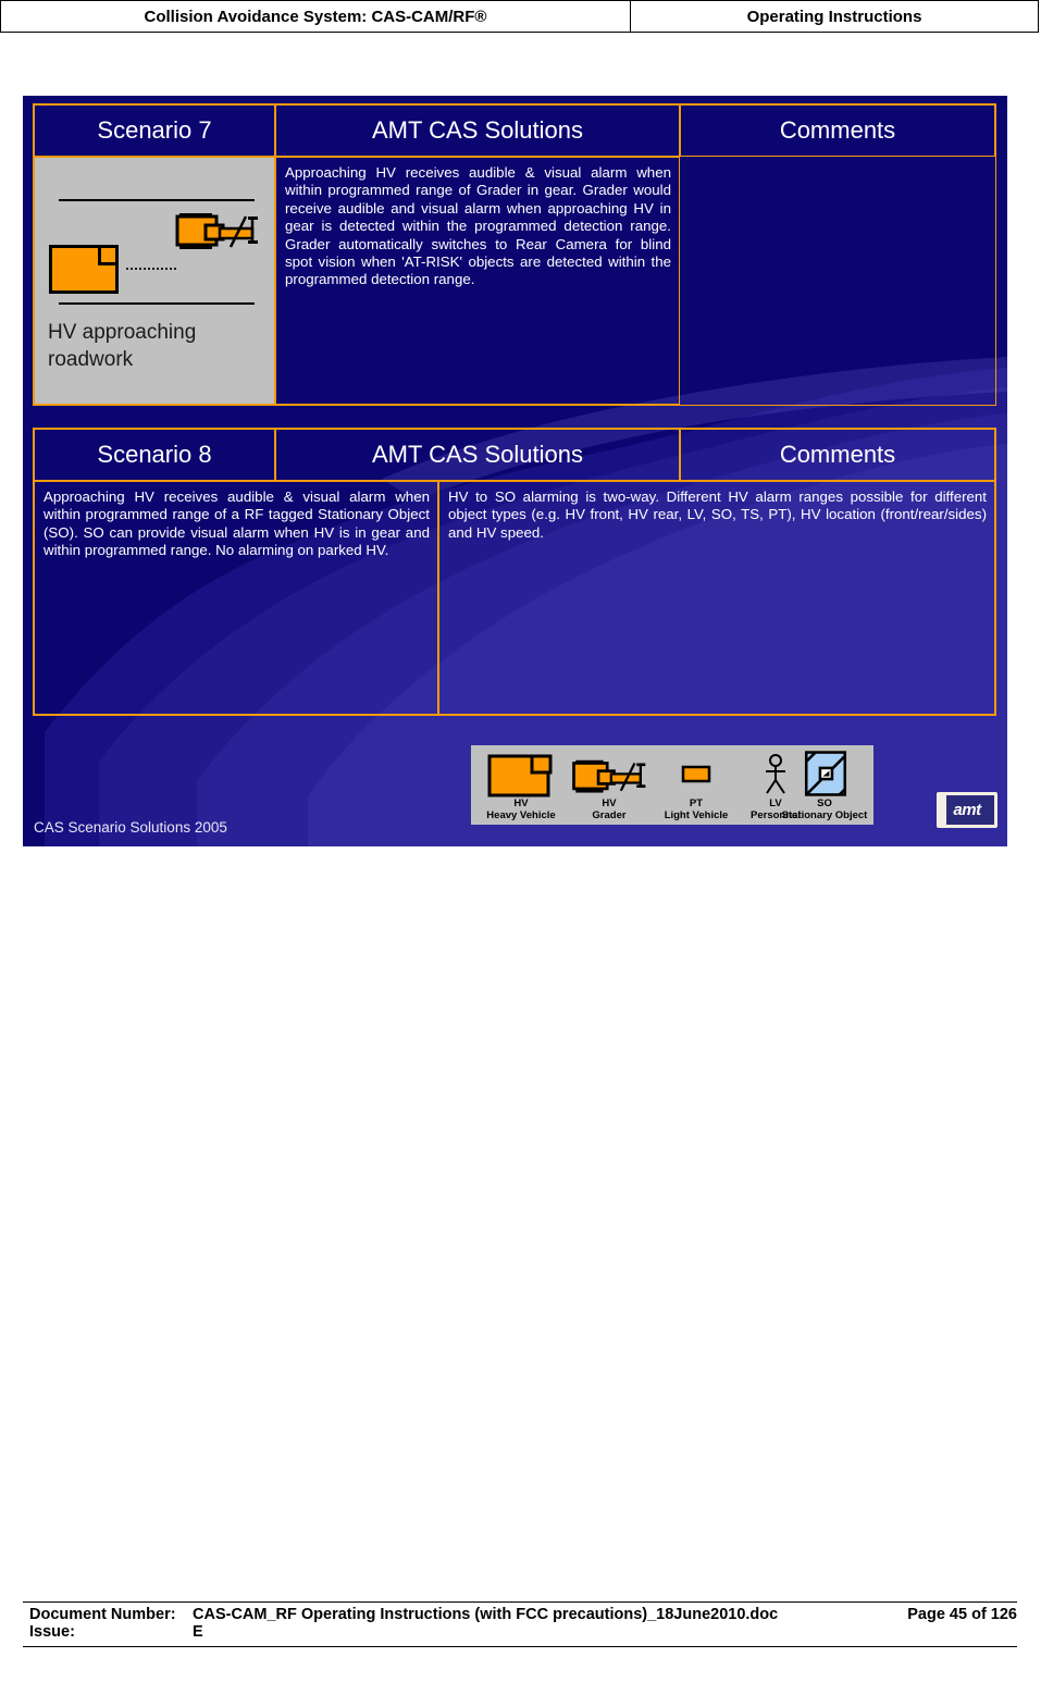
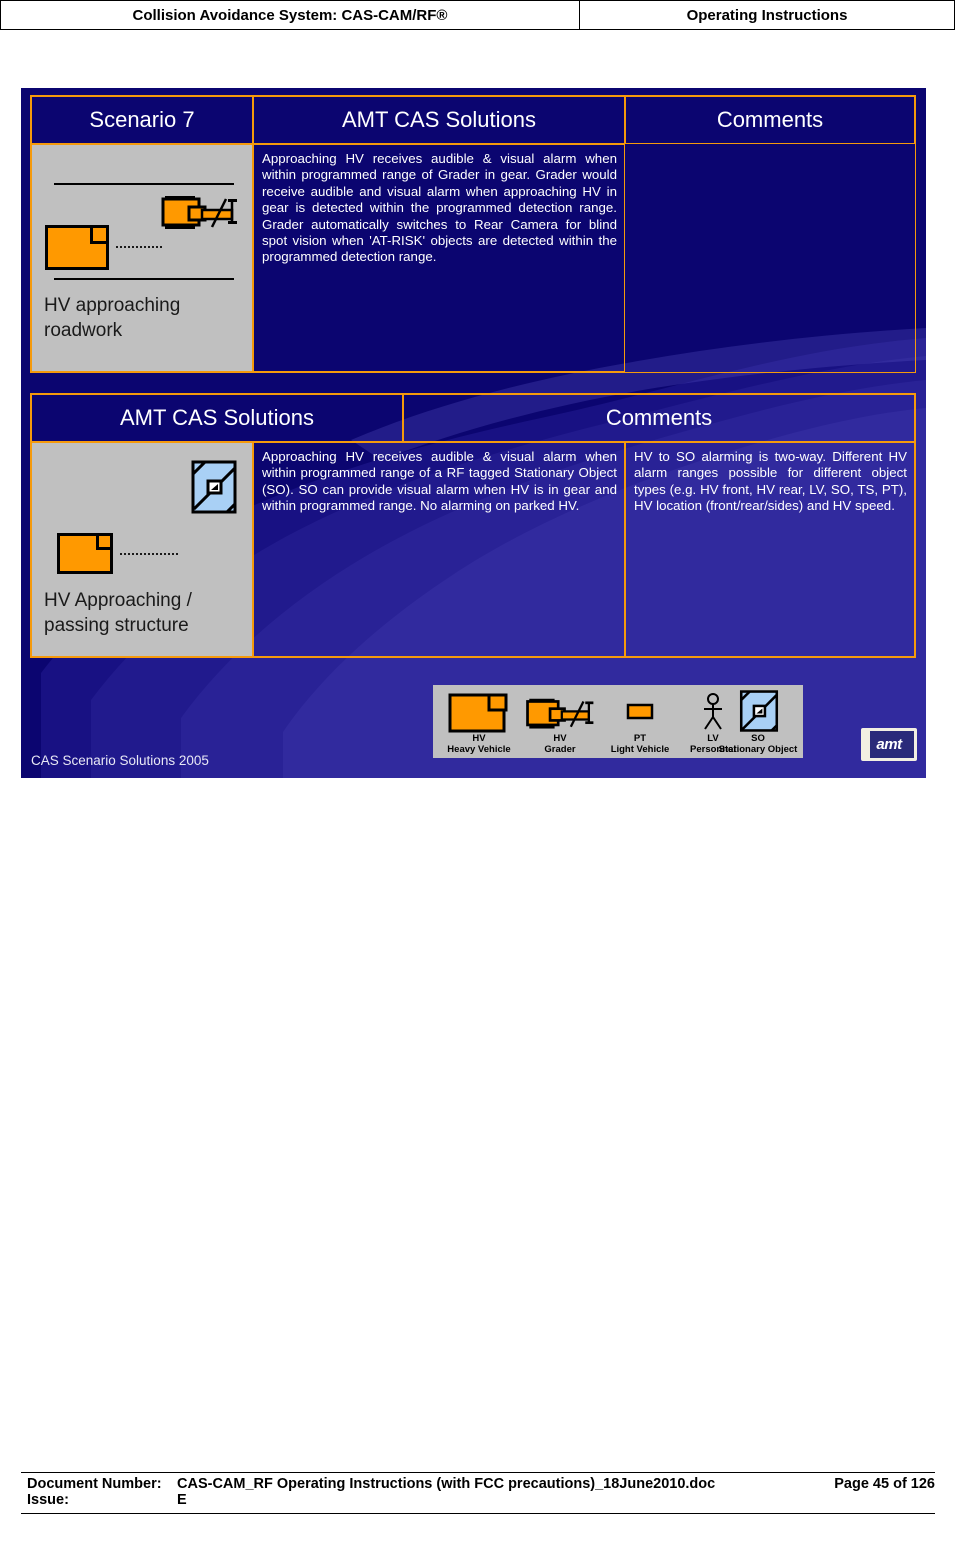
  Collision Avoidance System: CAS-CAM/RF®
  Operating Instructions
  Scenario 7
  AMT CAS Solutions
  Comments
  HV approaching roadwork
  Approaching HV receives audible & visual alarm when within programmed range of Grader in gear. Grader would receive audible and visual alarm when approaching HV in gear is detected within the programmed detection range. Grader automatically switches to Rear Camera for blind spot vision when 'AT-RISK' objects are detected within the programmed detection range.
- Scenario 8
  AMT CAS Solutions
  Comments
+ HV Approaching / passing structure
  Approaching HV receives audible & visual alarm when within programmed range of a RF tagged Stationary Object (SO). SO can provide visual alarm when HV is in gear and within programmed range. No alarming on parked HV.
  HV to SO alarming is two-way. Different HV alarm ranges possible for different object types (e.g. HV front, HV rear, LV, SO, TS, PT), HV location (front/rear/sides) and HV speed.
  HV
  Heavy Vehicle
  HV
  Grader
  PT
  Light Vehicle
  LV
  Personnel
  SO
  Stationary Object
  CAS Scenario Solutions 2005
  amt
  Document Number:
  CAS-CAM_RF Operating Instructions (with FCC precautions)_18June2010.doc
  Page 45 of 126
  Issue:
  E
